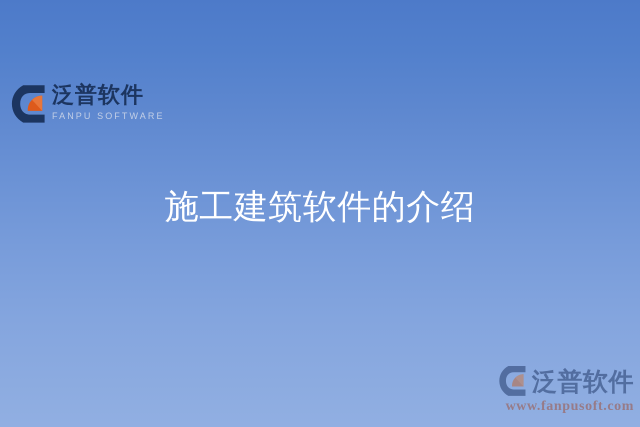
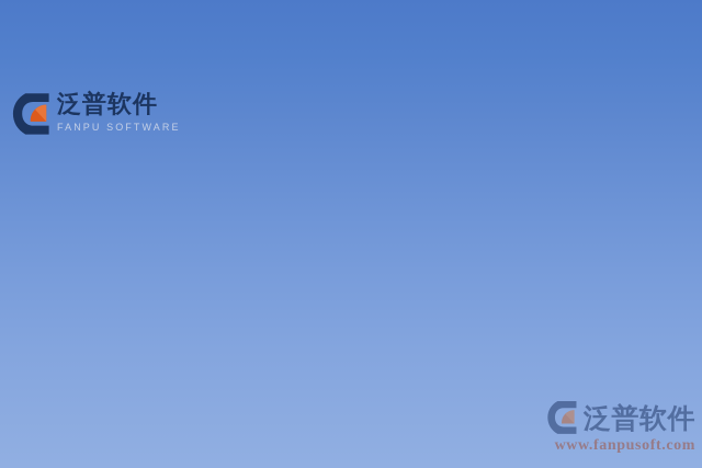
  泛普软件
  FANPU SOFTWARE
- 施工建筑软件的介绍
  泛普软件
  www.fanpusoft.com
